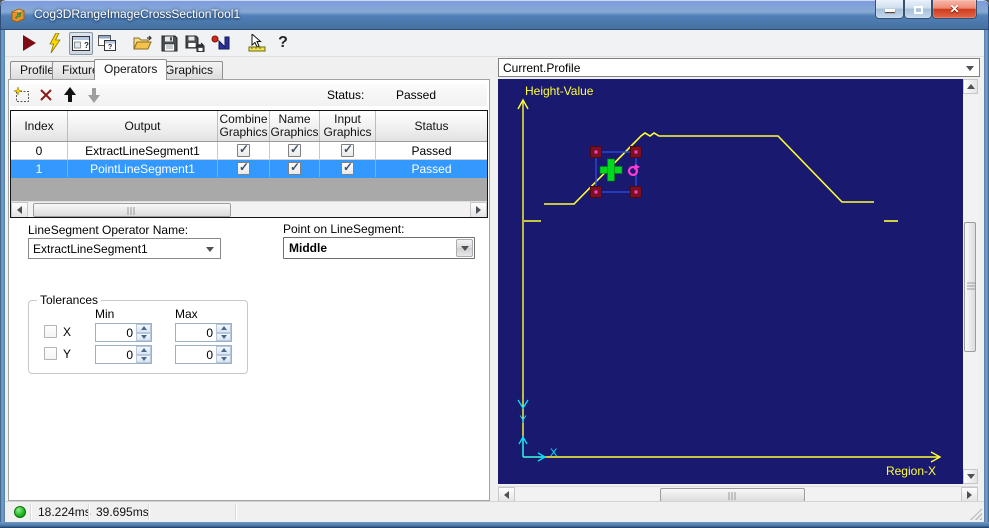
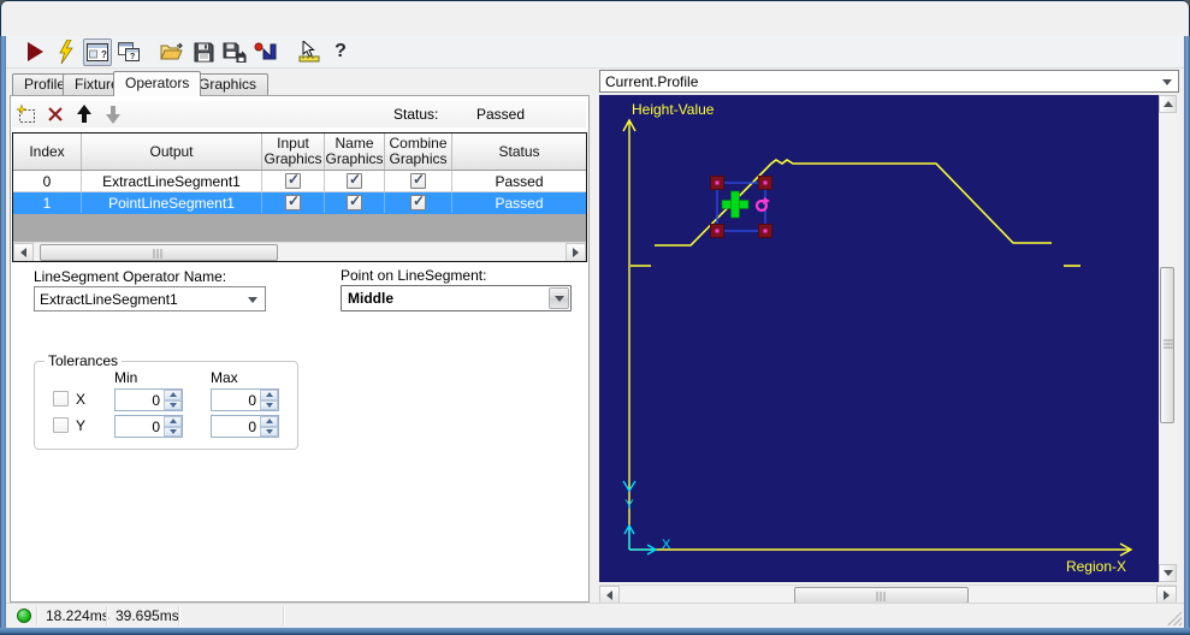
- Cog3DRangeImageCrossSectionTool1
- ✕
  ?
  ?
  Profile
  Fixtur
  Operators
  Graphics
  Status:
  Passed
  Index
  Output
- Combine
+ Input
  Graphics
  Name
  Graphics
- Input
+ Combine
  Graphics
  Status
  0
  ExtractLineSegment1
  ✓
  ✓
  ✓
  Passed
  1
  PointLineSegment1
  ✓
  ✓
  ✓
  Passed
  LineSegment Operator Name:
  ExtractLineSegment1
  Point on LineSegment:
  Middle
  Tolerances
  Min
  Max
  X
  0
  0
  Y
  0
  0
  Current.Profile
  Height-Value
  Region-X
  Y
  X
  18.224m
  39.695ms
